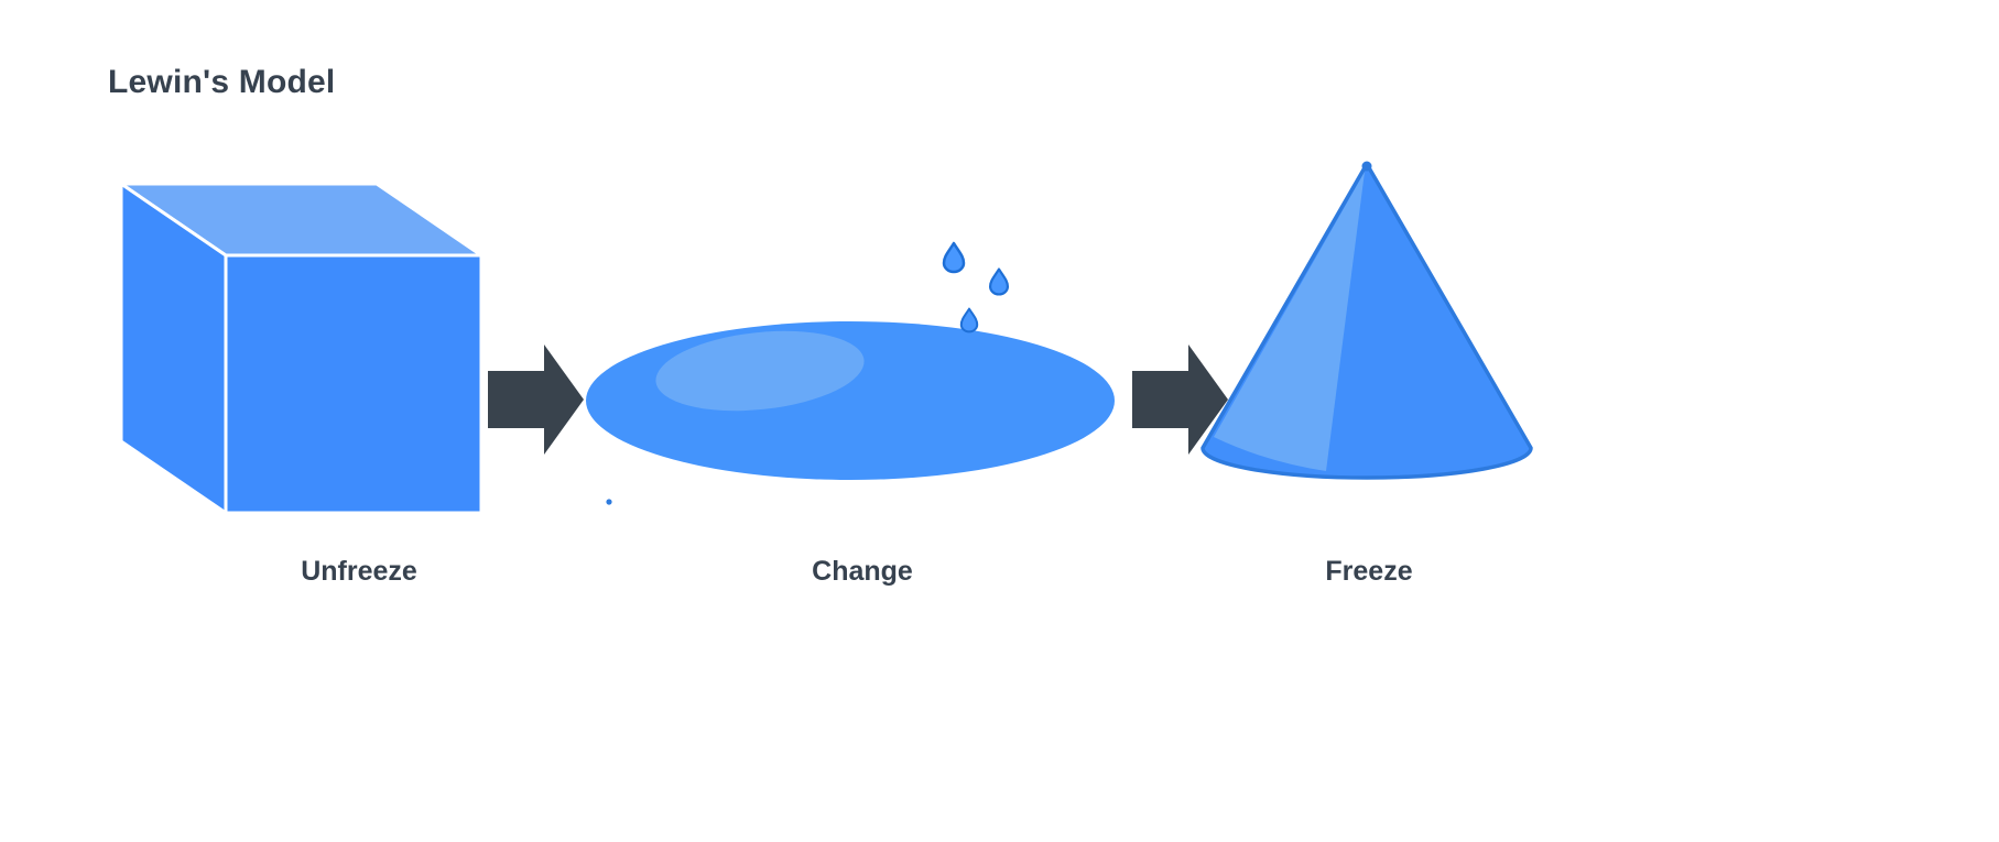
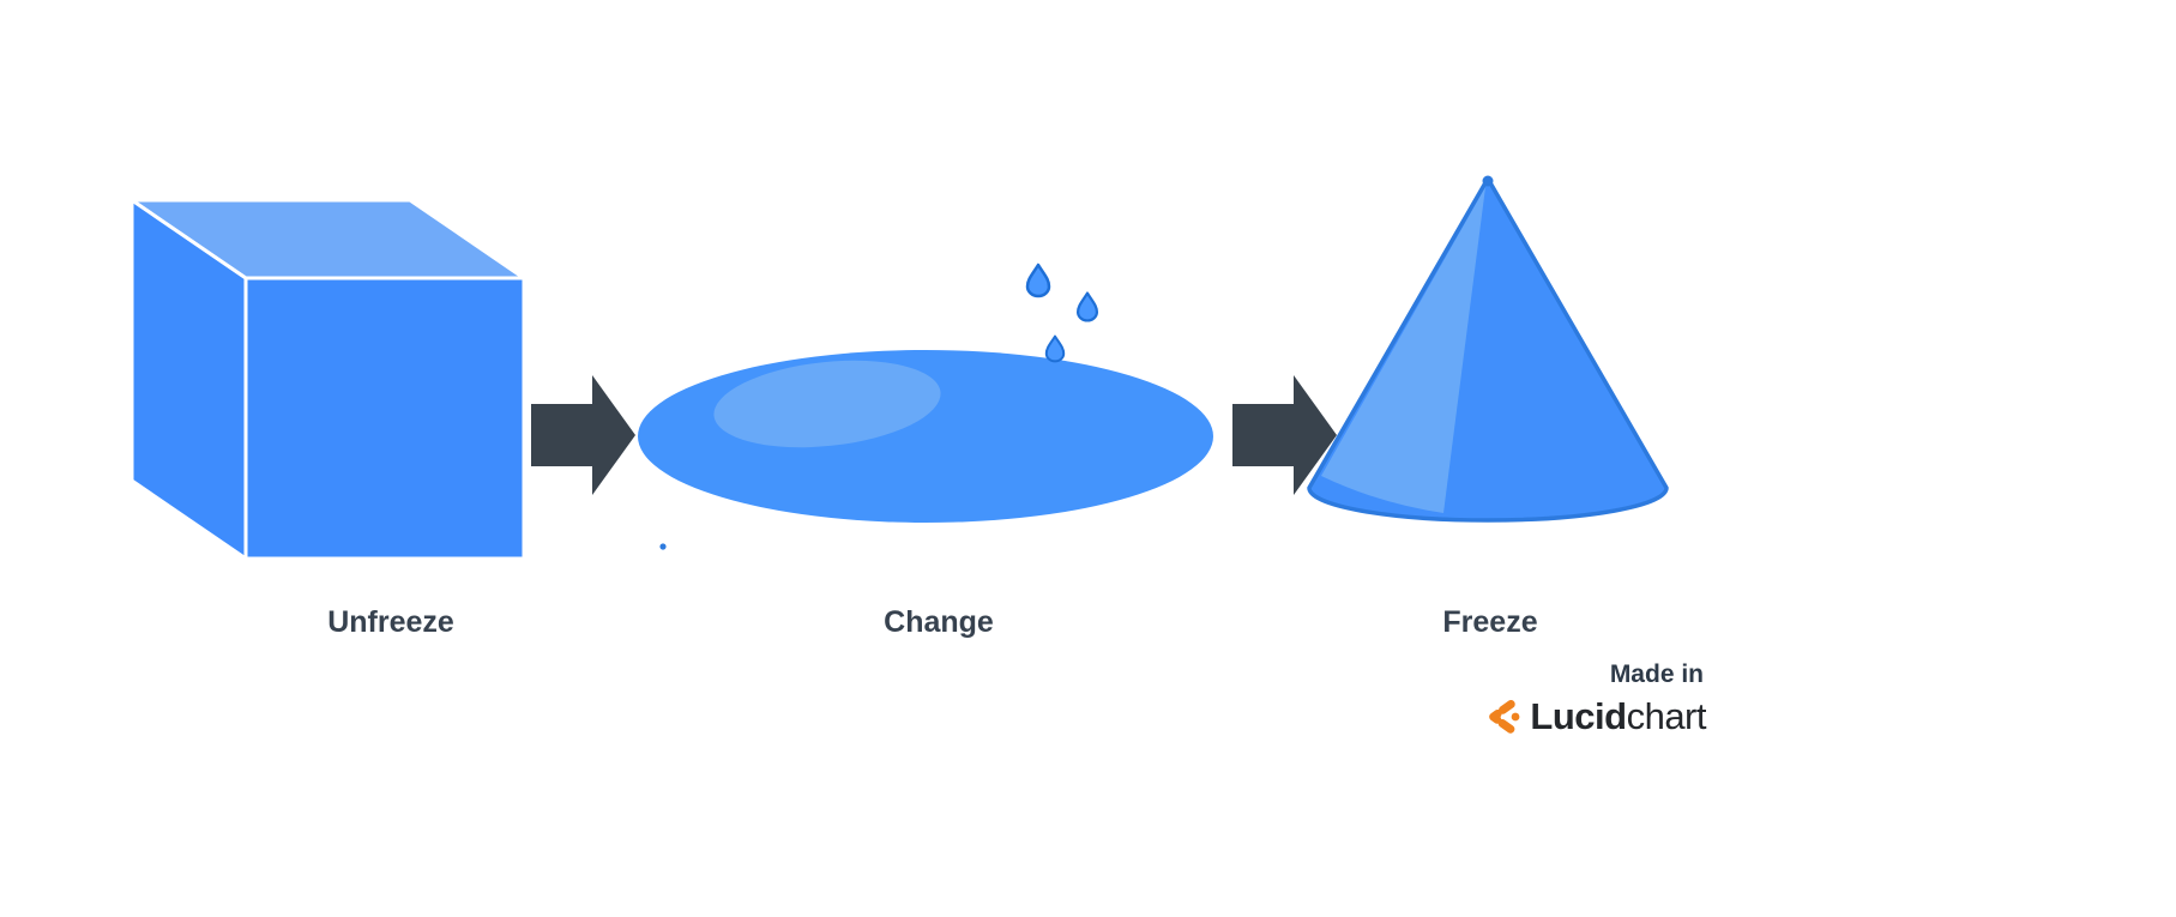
- Lewin's Model
  Unfreeze
  Change
  Freeze
+ Made in
+ Lucidchart
